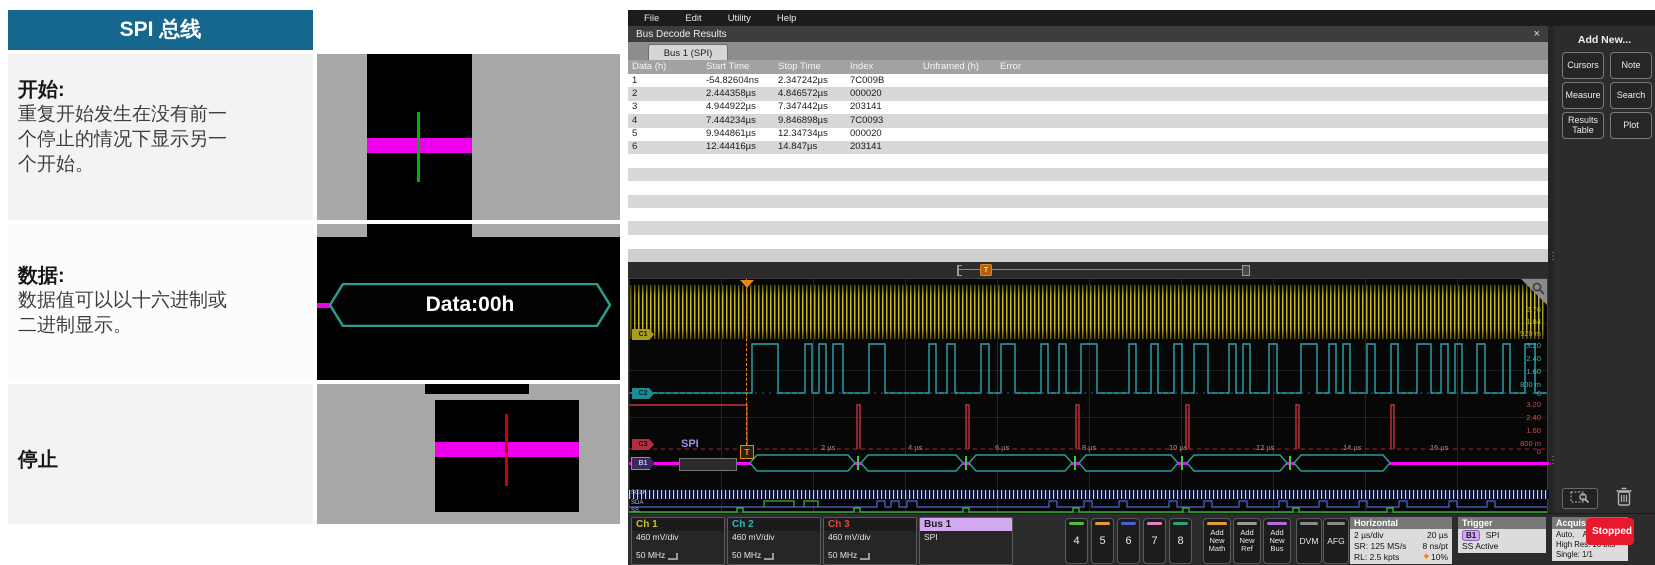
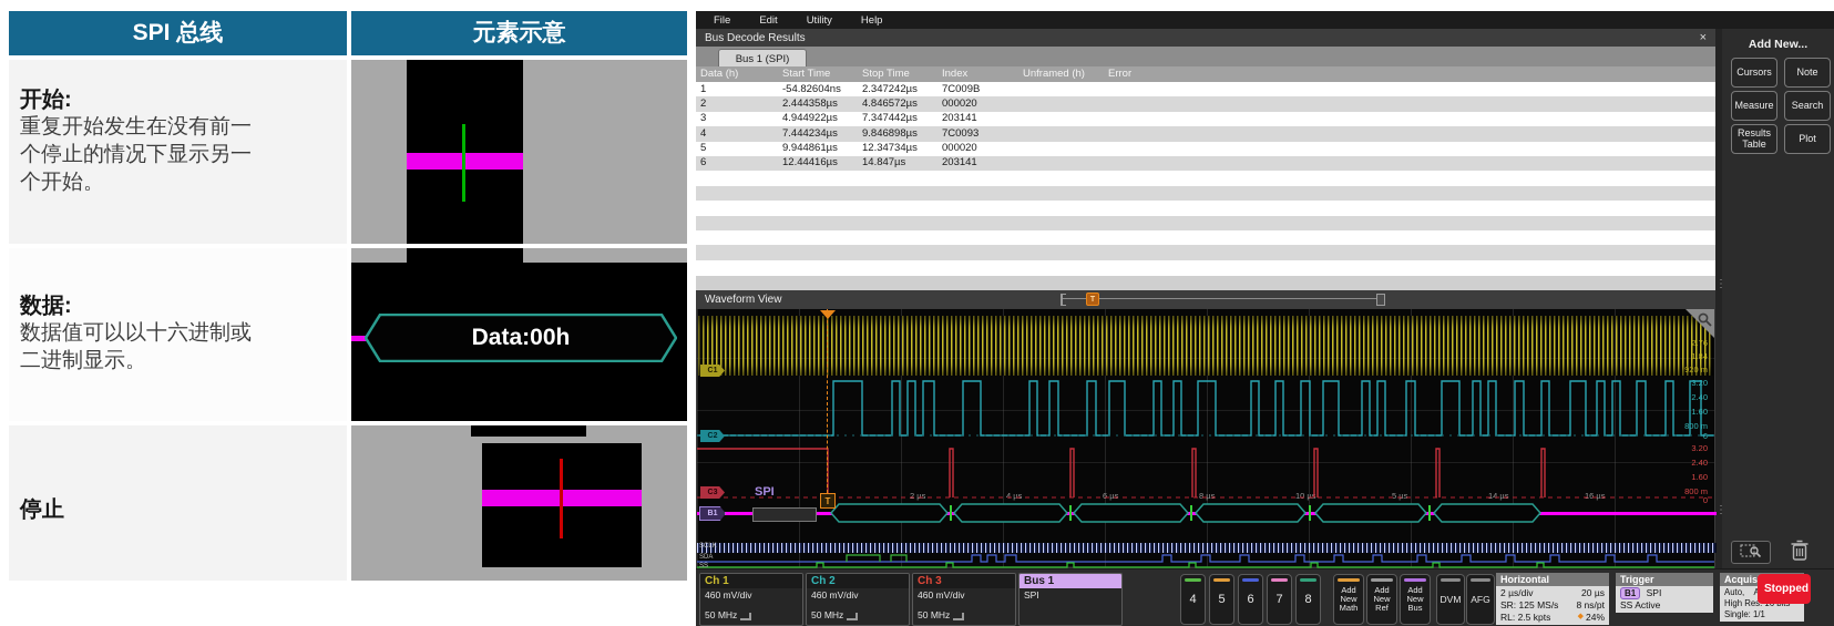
  SPI 总线
+ 元素示意
  开始:
  重复开始发生在没有前一
  个停止的情况下显示另一
  个开始。
  数据:
  数据值可以以十六进制或
  二进制显示。
  Data:00h
  停止
  File
  Edit
  Utility
  Help
  Bus Decode Results
  ×
  Bus 1 (SPI)
  Data (h)
  Start Time
  Stop Time
  Index
  Unframed (h)
  Error
  1
  -54.82604ns
  2.347242µs
  7C009B
  2
  2.444358µs
  4.846572µs
  000020
  3
  4.944922µs
  7.347442µs
  203141
  4
  7.444234µs
  9.846898µs
  7C0093
  5
  9.944861µs
  12.34734µs
  000020
  6
  12.44416µs
  14.847µs
  203141
+ Waveform View
  T
  SPI
  2.76
  1.84
  920 m
  3.0
  2.0
  1.0
  800 m
  3.20
  2.40
  1.60
  800 m
  0
  2 µs
  4 µs
  6 µs
  8 µs
  10 µ
- 12 µs
+ 5 µs
  14 µs
  16 µs
  ⋮
  ⋮
  Add New...
  Cursors
  Note
  Measure
  Search
  Results
  Table
  Plot
  Ch 1
  460 mV/div
  50 MHz
  Ch 2
  460 mV/div
  50 MHz
  Ch 3
  460 mV/div
  50 MHz
  Bus 1
  SPI
  4
  5
  6
  7
  8
  Add
  New
  Math
  Add
  New
  Ref
  Add
  New
  Bus
  DVM
  AFG
  Horizontal
  2 µs/div
  20 µs
  SR: 125 MS/s
  8 ns/pt
  RL: 2.5 kpts
- 10%
+ 24%
  Trigger
  B1 SPI
  SS Active
  Single: 1/1
  Stopped
